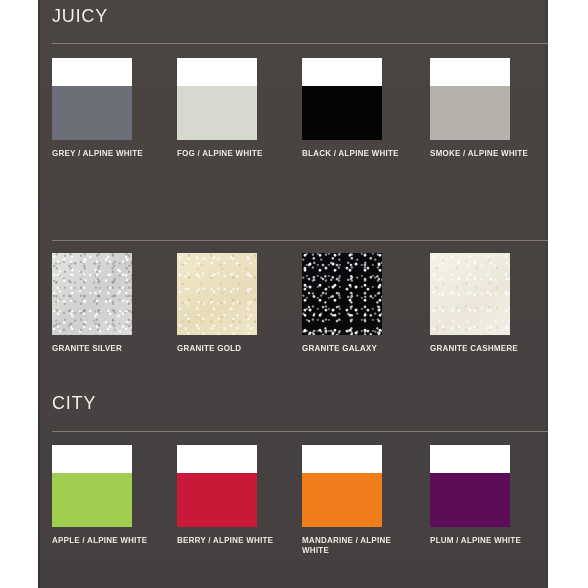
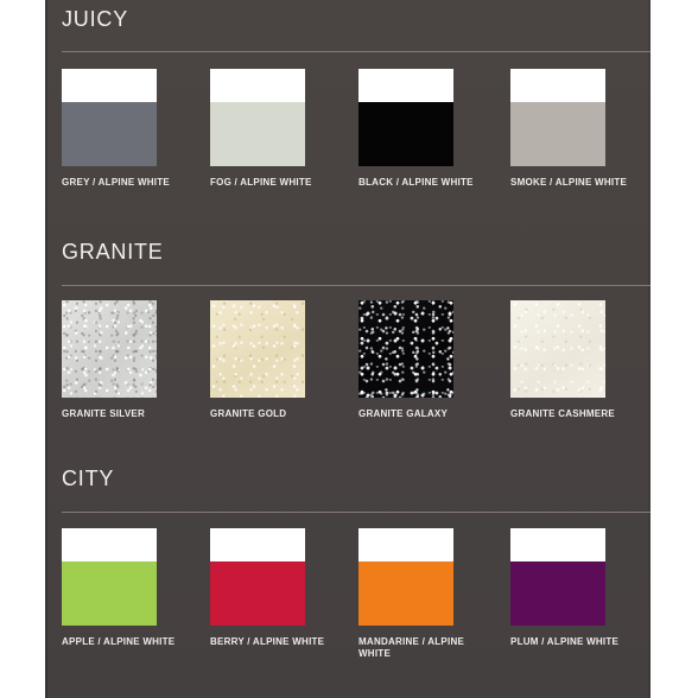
  JUICY
  GREY / ALPINE WHITE
  FOG / ALPINE WHITE
  BLACK / ALPINE WHITE
  SMOKE / ALPINE WHITE
+ GRANITE
  GRANITE SILVER
  GRANITE GOLD
  GRANITE GALAXY
  GRANITE CASHMERE
  CITY
  APPLE / ALPINE WHITE
  BERRY / ALPINE WHITE
  MANDARINE / ALPINE WHITE
  PLUM / ALPINE WHITE
